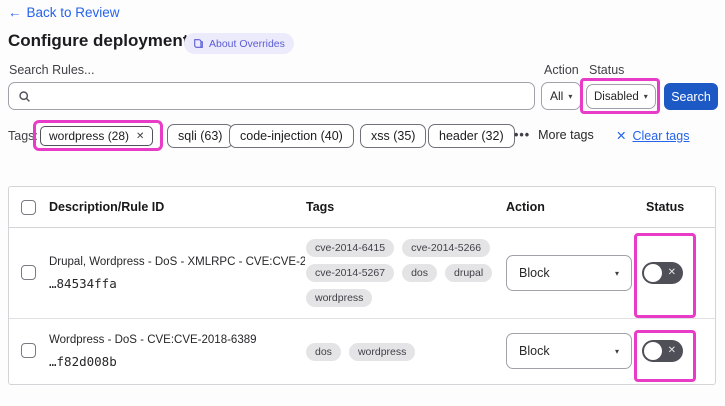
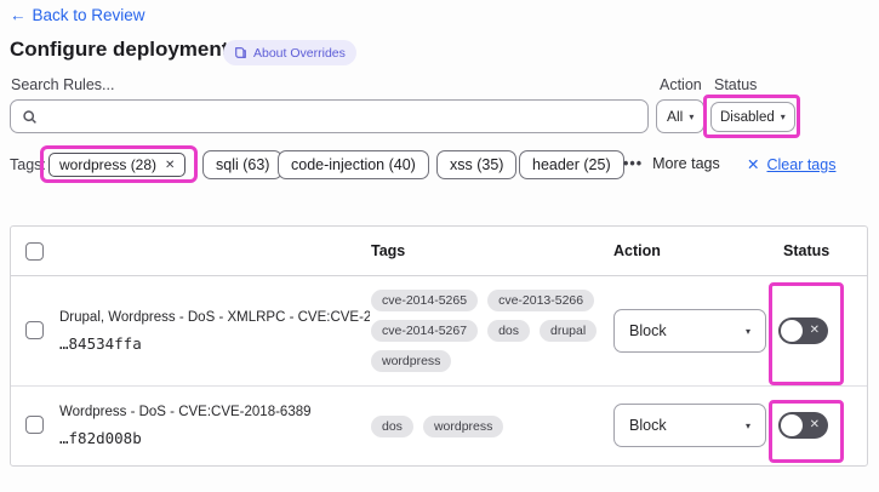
  ←
  Back to Review
  Configure deploymen
  About Overrides
  Search Rules...
  Action
  All
  ▾
  Status
  Disabled
  ▾
- Search
  Tags:
  wordpress (28)
  ✕
  sqli (63)
  code-injection (40)
  xss (35)
- header (32)
+ header (25)
  •••
  More tags
  ✕
  Clear tags
- Description/Rule ID
  Tags
  Action
  Status
  Drupal, Wordpress - DoS - XMLRPC - CVE:CVE-2
  …84534ffa
- cve-2014-6415
+ cve-2014-5265
- cve-2014-5266
+ cve-2013-5266
  cve-2014-5267
  dos
  drupal
  wordpress
  Block
  ▾
  ✕
  Wordpress - DoS - CVE:CVE-2018-6389
  …f82d008b
  dos
  wordpress
  Block
  ▾
  ✕
